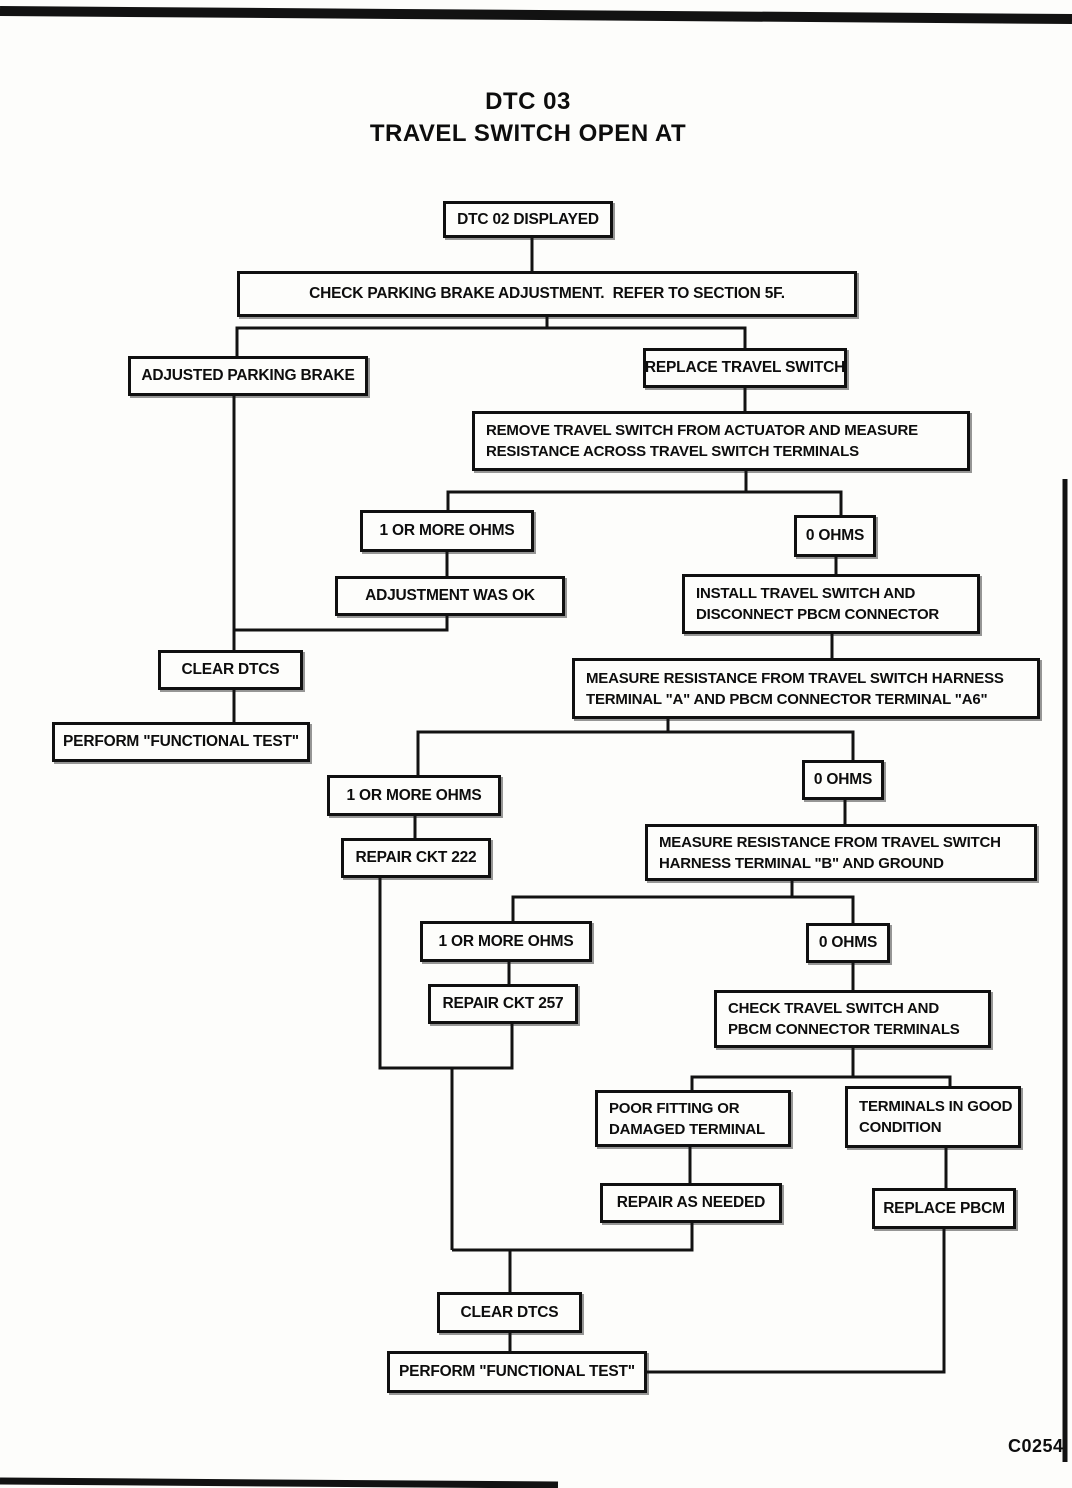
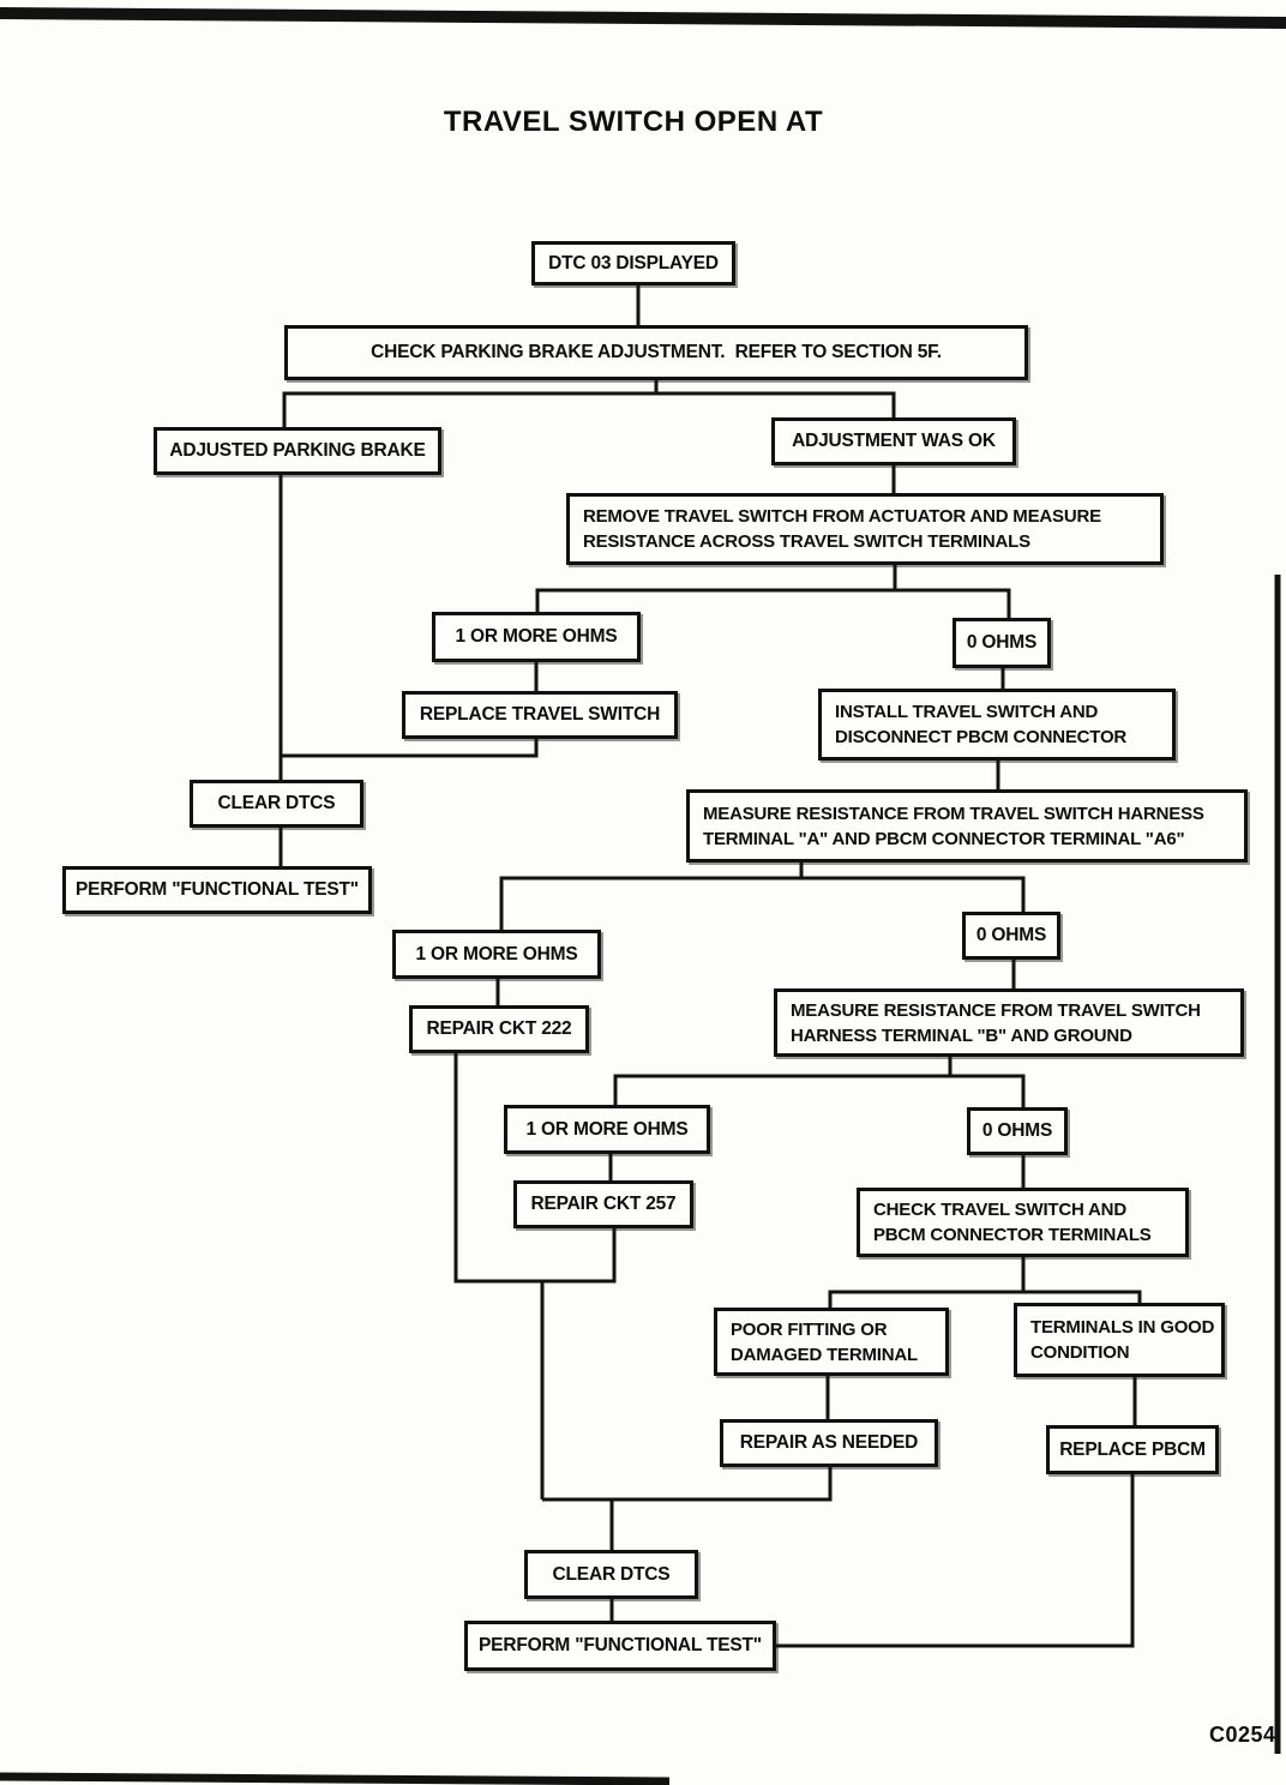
- DTC 03
  TRAVEL SWITCH OPEN AT
- DTC 02 DISPLAYED
+ DTC 03 DISPLAYED
  CHECK PARKING BRAKE ADJUSTMENT. REFER TO SECTION 5F.
  ADJUSTED PARKING BRAKE
- REPLACE TRAVEL SWITCH
+ ADJUSTMENT WAS OK
  REMOVE TRAVEL SWITCH FROM ACTUATOR AND MEASURE
  RESISTANCE ACROSS TRAVEL SWITCH TERMINALS
  1 OR MORE OHMS
  0 OHMS
- ADJUSTMENT WAS OK
+ REPLACE TRAVEL SWITCH
  INSTALL TRAVEL SWITCH AND
  DISCONNECT PBCM CONNECTOR
  CLEAR DTCS
  PERFORM "FUNCTIONAL TEST"
  MEASURE RESISTANCE FROM TRAVEL SWITCH HARNESS
  TERMINAL "A" AND PBCM CONNECTOR TERMINAL "A6"
  1 OR MORE OHMS
  0 OHMS
  REPAIR CKT 222
  MEASURE RESISTANCE FROM TRAVEL SWITCH
  HARNESS TERMINAL "B" AND GROUND
  1 OR MORE OHMS
  0 OHMS
  REPAIR CKT 257
  CHECK TRAVEL SWITCH AND
  PBCM CONNECTOR TERMINALS
  POOR FITTING OR
  DAMAGED TERMINAL
  TERMINALS IN GOOD
  CONDITION
  REPAIR AS NEEDED
  REPLACE PBCM
  CLEAR DTCS
  PERFORM "FUNCTIONAL TEST"
  C0254
